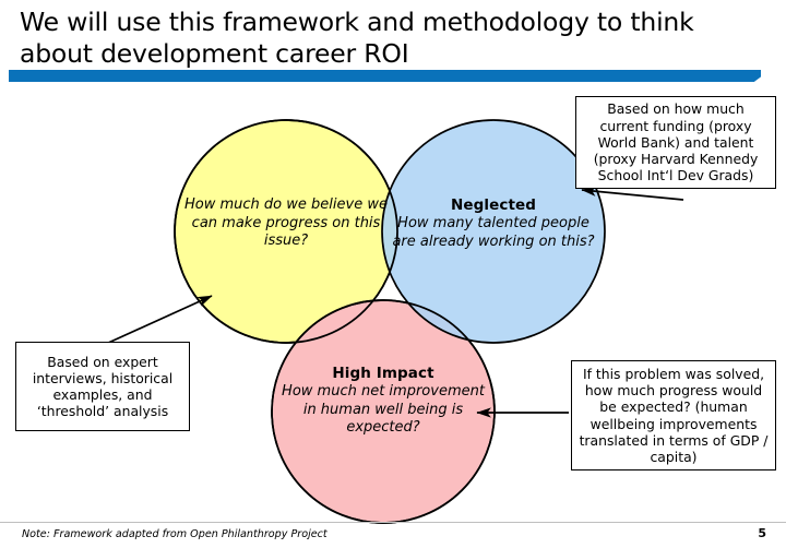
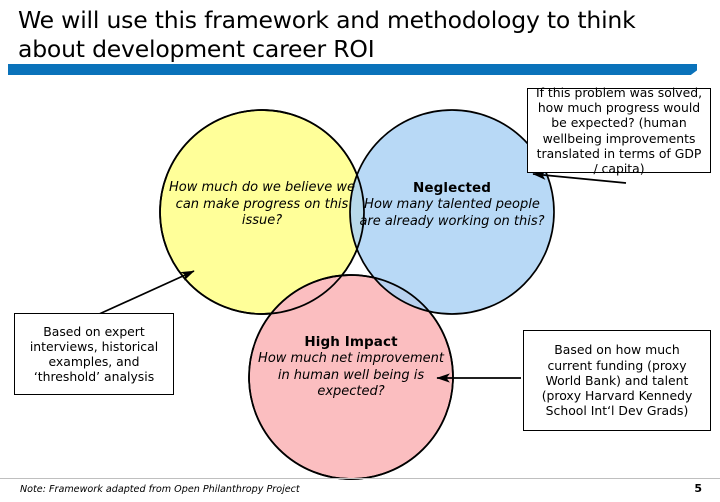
  We will use this framework and methodology to think
  about development career ROI
  How much do we believe we can make progress on this issue?
  Neglected
  How many talented people are already working on this?
  High Impact
  How much net improvement in human well being is expected?
- Based on how much current funding (proxy World Bank) and talent (proxy Harvard Kennedy School Int‘l Dev Grads)
+ If this problem was solved, how much progress would be expected? (human wellbeing improvements translated in terms of GDP / capita)
  Based on expert interviews, historical examples, and ‘threshold’ analysis
- If this problem was solved, how much progress would be expected? (human wellbeing improvements translated in terms of GDP / capita)
+ Based on how much current funding (proxy World Bank) and talent (proxy Harvard Kennedy School Int‘l Dev Grads)
  Note: Framework adapted from Open Philanthropy Project
  5
